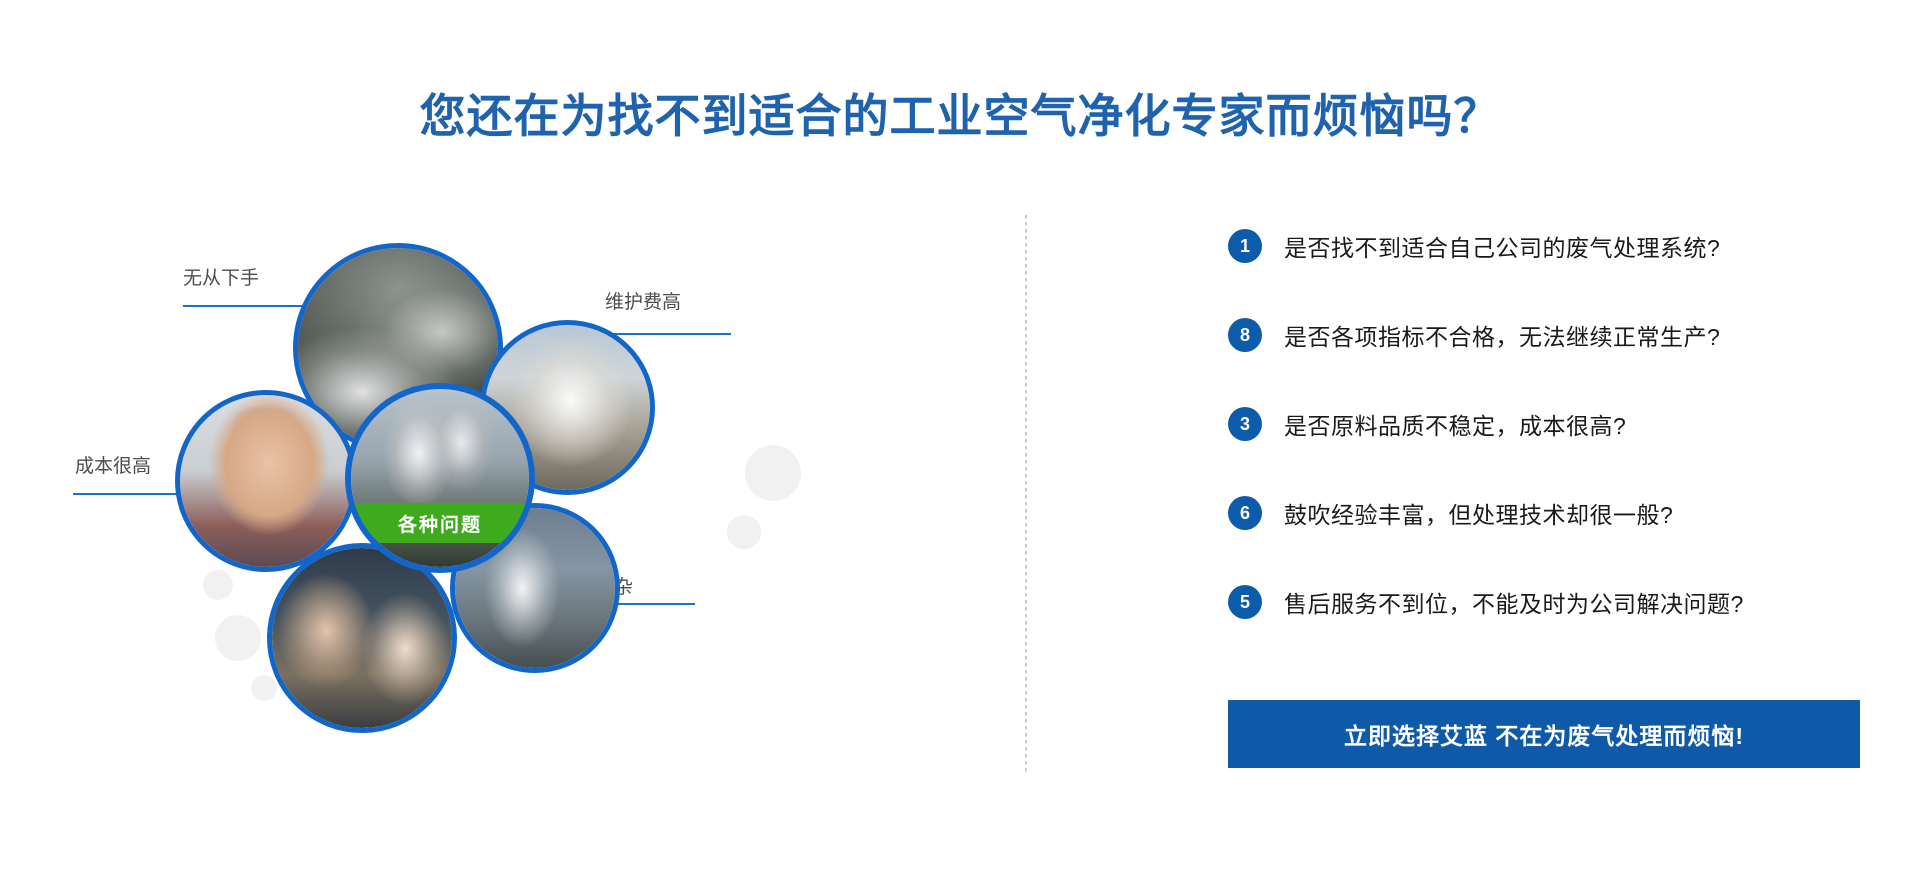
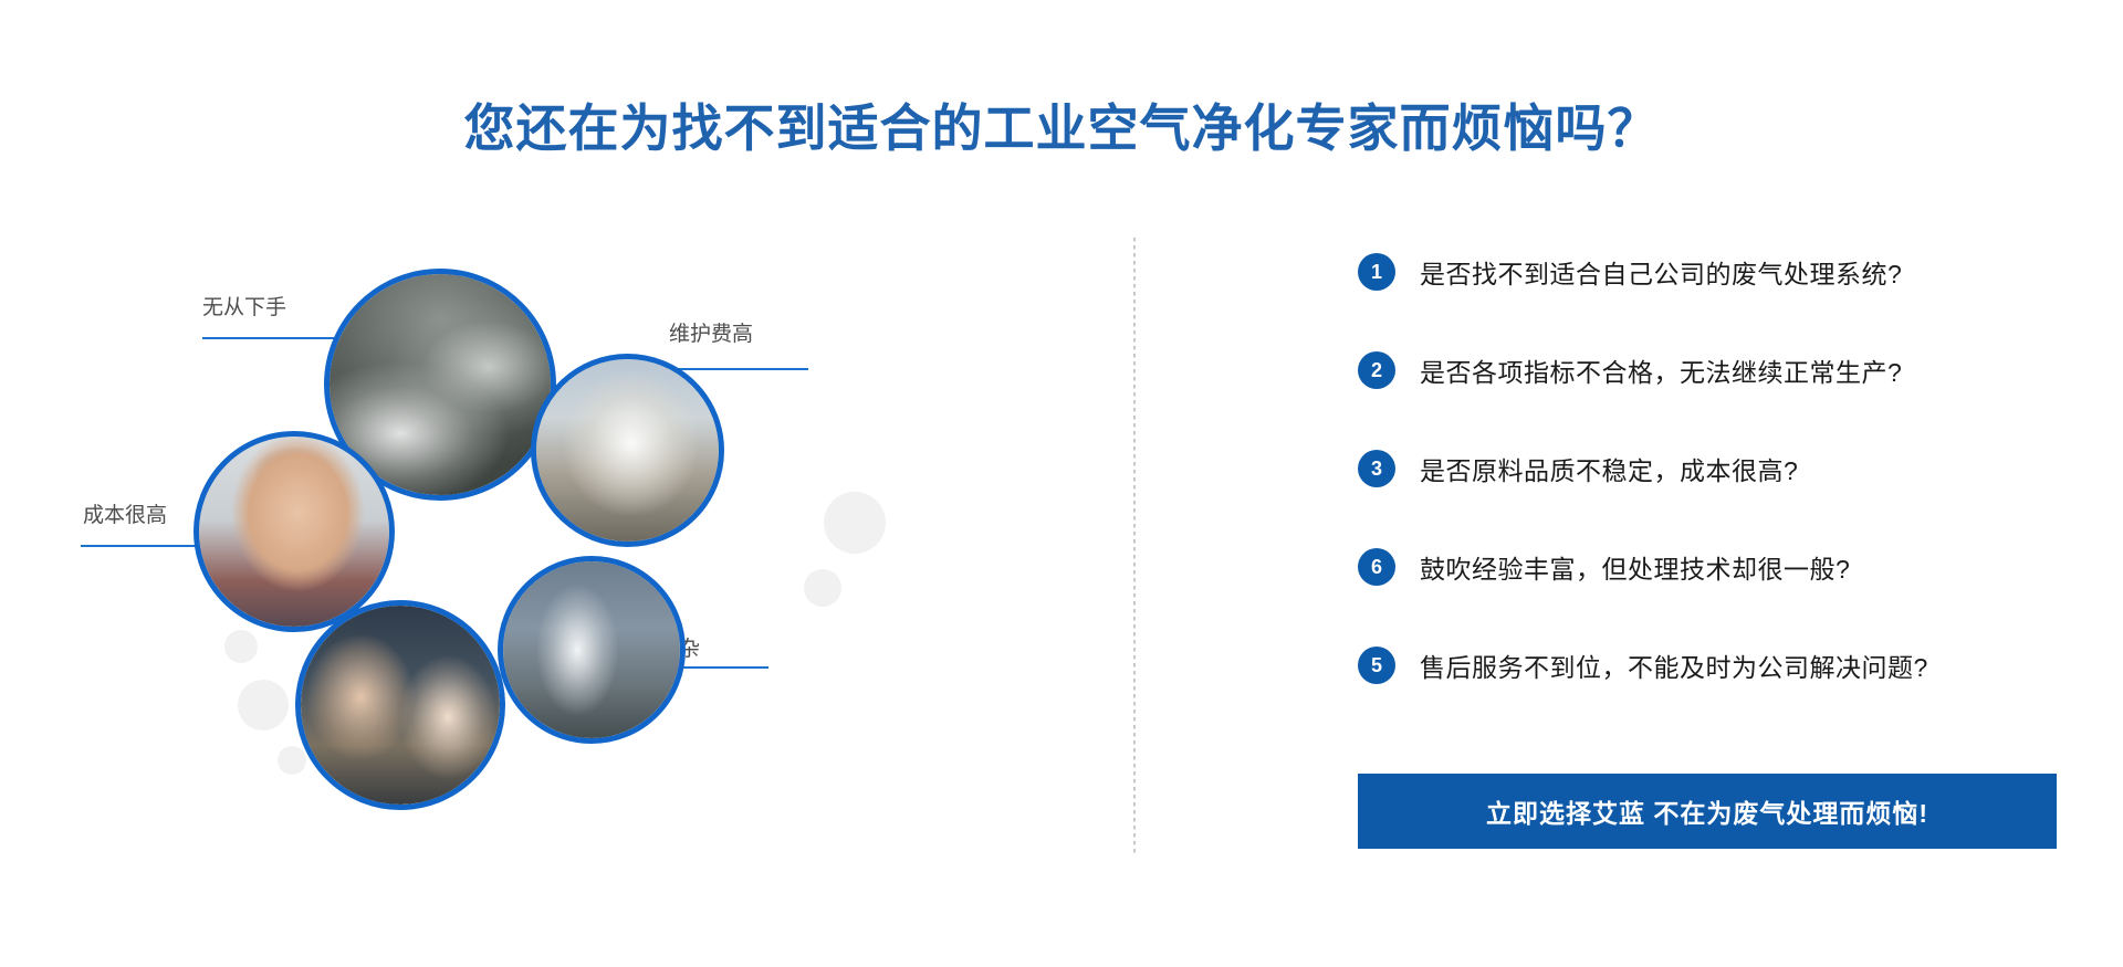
  您还在为找不到适合的工业空气净化专家而烦恼吗？
  无从下手
  维护费高
  成本很高
- 各种问题
  1
  是否找不到适合自己公司的废气处理系统?
- 8
+ 2
  是否各项指标不合格，无法继续正常生产?
  3
  是否原料品质不稳定，成本很高?
  6
  鼓吹经验丰富，但处理技术却很一般?
  5
  售后服务不到位，不能及时为公司解决问题?
  立即选择艾蓝 不在为废气处理而烦恼!
